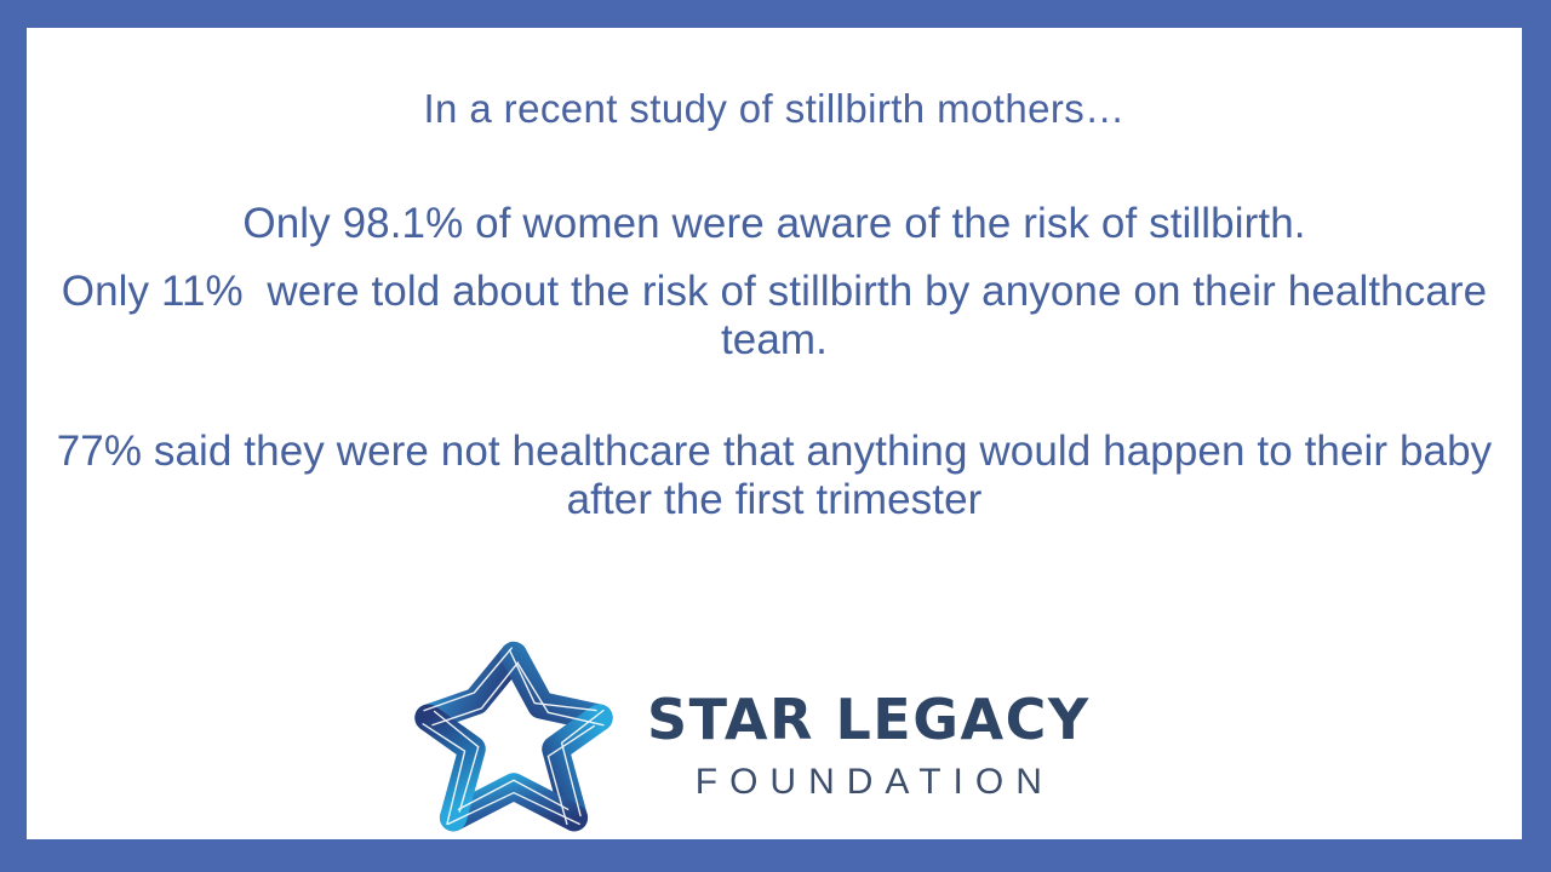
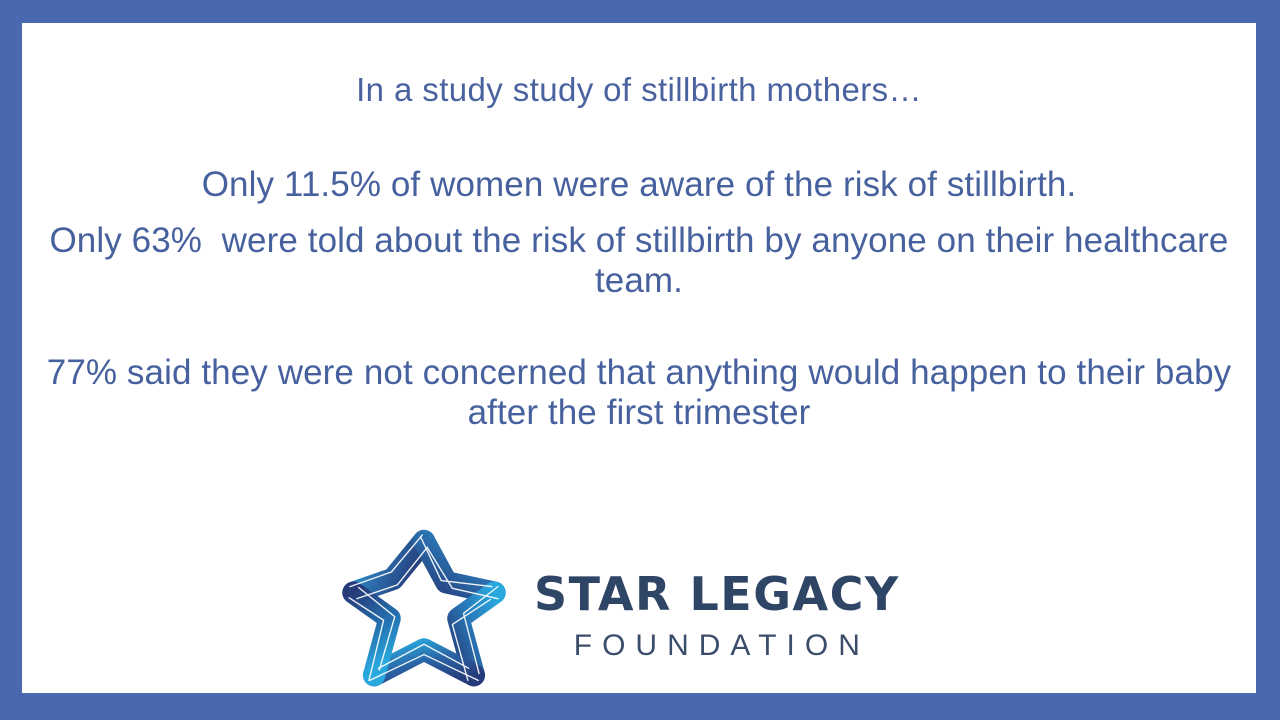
- In a recent study of stillbirth mothers…
+ In a study study of stillbirth mothers…
- Only 98.1% of women were aware of the risk of stillbirth.
+ Only 11.5% of women were aware of the risk of stillbirth.
- Only 11% were told about the risk of stillbirth by anyone on their healthcare team.
+ Only 63% were told about the risk of stillbirth by anyone on their healthcare team.
- 77% said they were not healthcare that anything would happen to their baby after the first trimester
+ 77% said they were not concerned that anything would happen to their baby after the first trimester
  STAR LEGACY
  FOUNDATION
